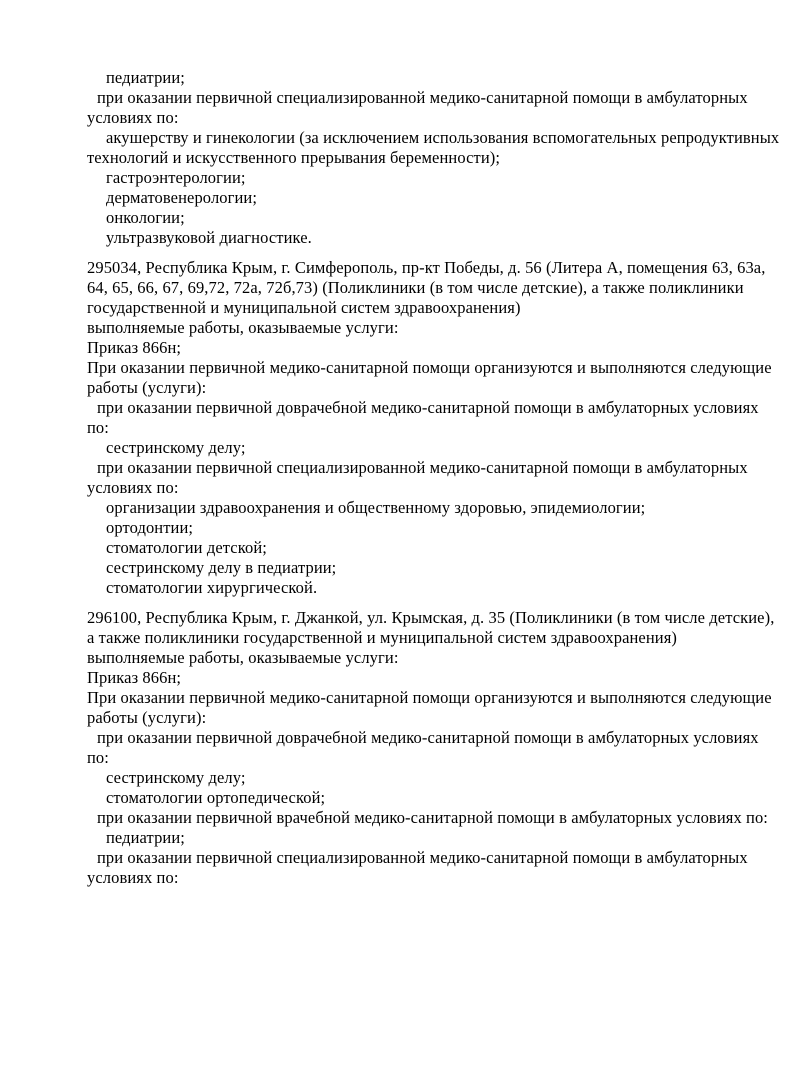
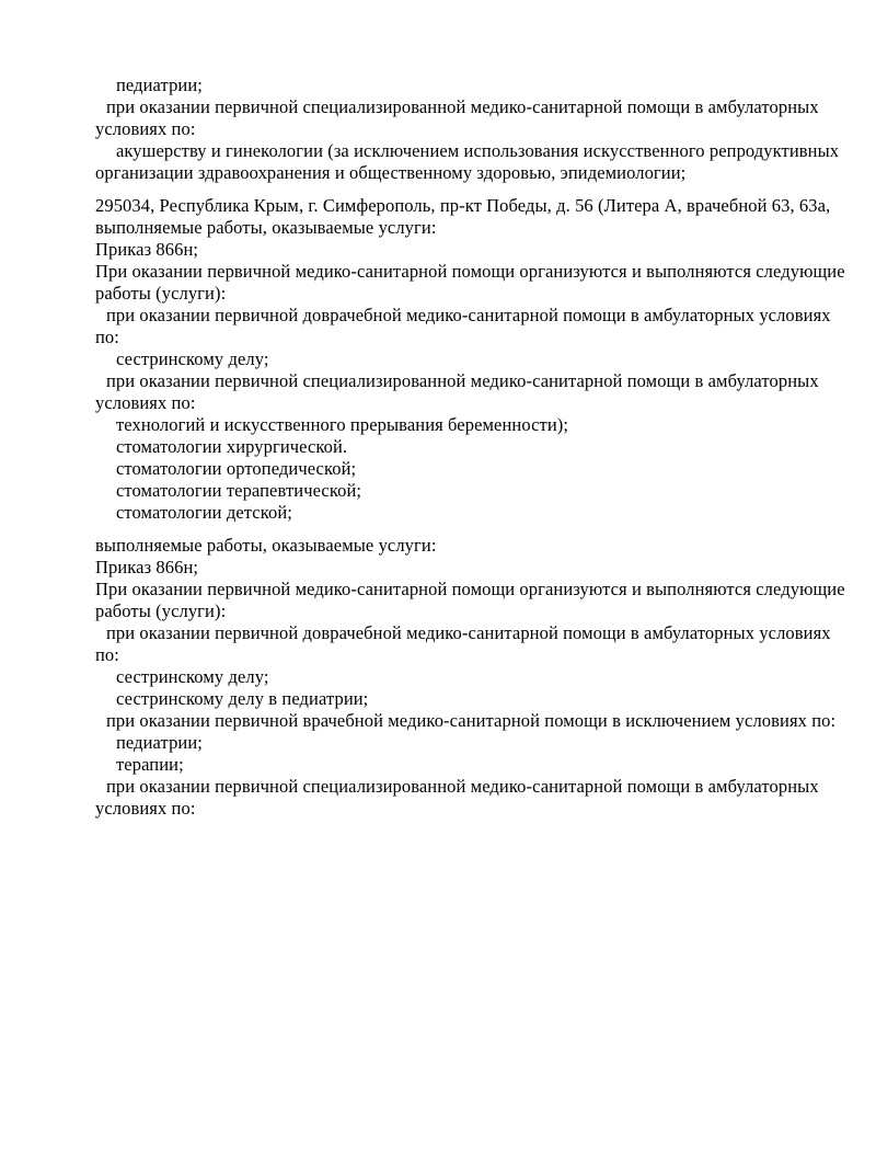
  педиатрии;
  при оказании первичной специализированной медико-санитарной помощи в амбулаторных
  условиях по:
- акушерству и гинекологии (за исключением использования вспомогательных репродуктивных
+ акушерству и гинекологии (за исключением использования искусственного репродуктивных
- технологий и искусственного прерывания беременности);
+ организации здравоохранения и общественному здоровью, эпидемиологии;
- гастроэнтерологии;
- дерматовенерологии;
- онкологии;
- ультразвуковой диагностике.
- 295034, Республика Крым, г. Симферополь, пр-кт Победы, д. 56 (Литера А, помещения 63, 63а,
+ 295034, Республика Крым, г. Симферополь, пр-кт Победы, д. 56 (Литера А, врачебной 63, 63а,
- 64, 65, 66, 67, 69,72, 72а, 72б,73) (Поликлиники (в том числе детские), а также поликлиники
- государственной и муниципальной систем здравоохранения)
  выполняемые работы, оказываемые услуги:
  Приказ 866н;
  При оказании первичной медико-санитарной помощи организуются и выполняются следующие
  работы (услуги):
  при оказании первичной доврачебной медико-санитарной помощи в амбулаторных условиях
  по:
  сестринскому делу;
  при оказании первичной специализированной медико-санитарной помощи в амбулаторных
  условиях по:
- организации здравоохранения и общественному здоровью, эпидемиологии;
+ технологий и искусственного прерывания беременности);
- ортодонтии;
- стоматологии детской;
+ стоматологии хирургической.
- сестринскому делу в педиатрии;
+ стоматологии ортопедической;
+ стоматологии терапевтической;
- стоматологии хирургической.
+ стоматологии детской;
- 296100, Республика Крым, г. Джанкой, ул. Крымская, д. 35 (Поликлиники (в том числе детские),
- а также поликлиники государственной и муниципальной систем здравоохранения)
  выполняемые работы, оказываемые услуги:
  Приказ 866н;
  При оказании первичной медико-санитарной помощи организуются и выполняются следующие
  работы (услуги):
  при оказании первичной доврачебной медико-санитарной помощи в амбулаторных условиях
  по:
  сестринскому делу;
- стоматологии ортопедической;
+ сестринскому делу в педиатрии;
- при оказании первичной врачебной медико-санитарной помощи в амбулаторных условиях по:
+ при оказании первичной врачебной медико-санитарной помощи в исключением условиях по:
  педиатрии;
+ терапии;
  при оказании первичной специализированной медико-санитарной помощи в амбулаторных
  условиях по:
